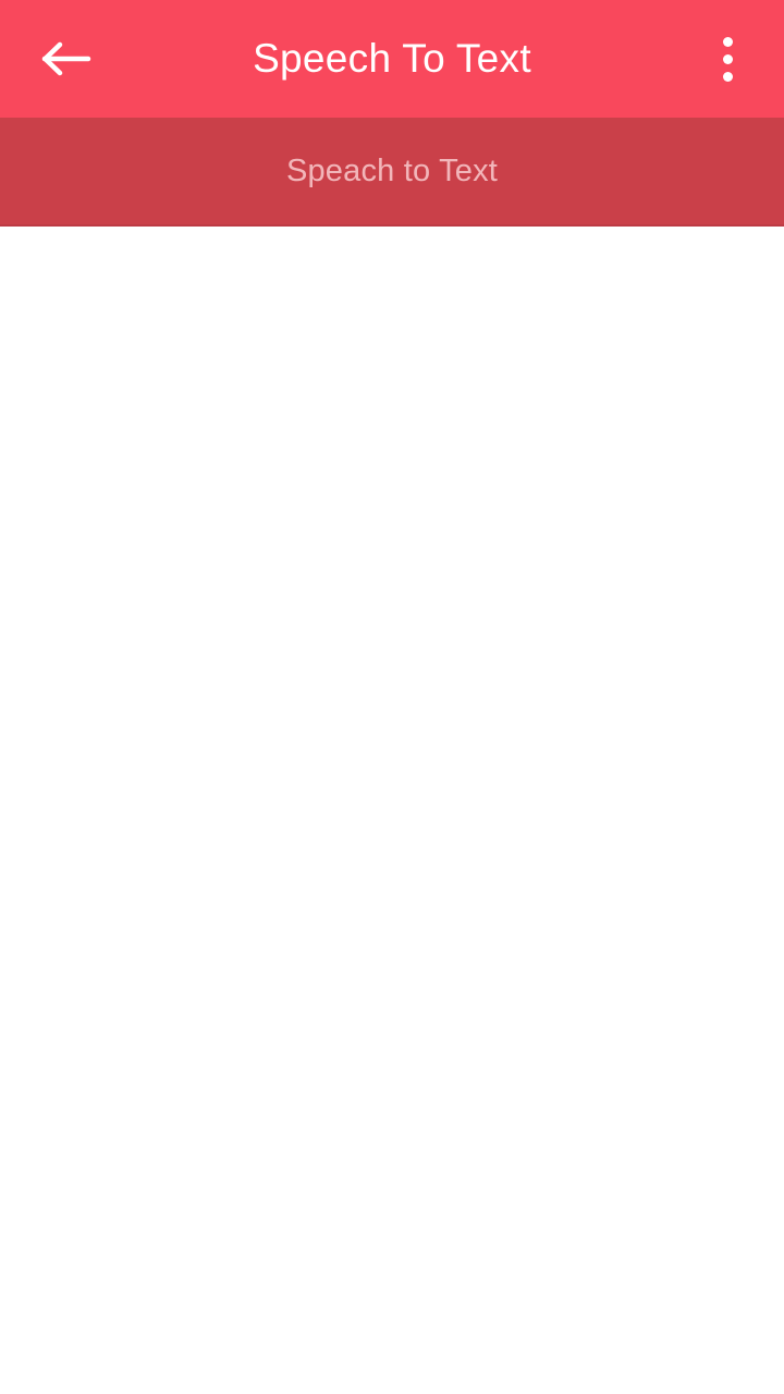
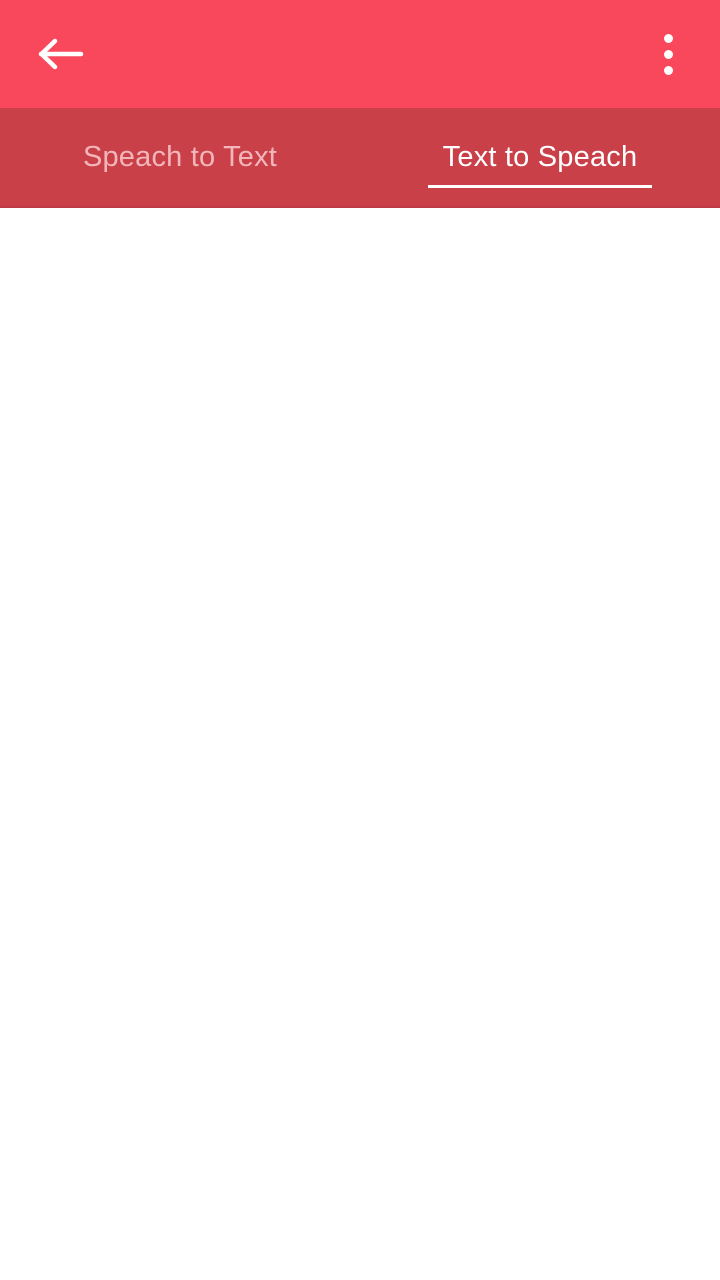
- Speech To Text
  Speach to Text
+ Text to Speach
